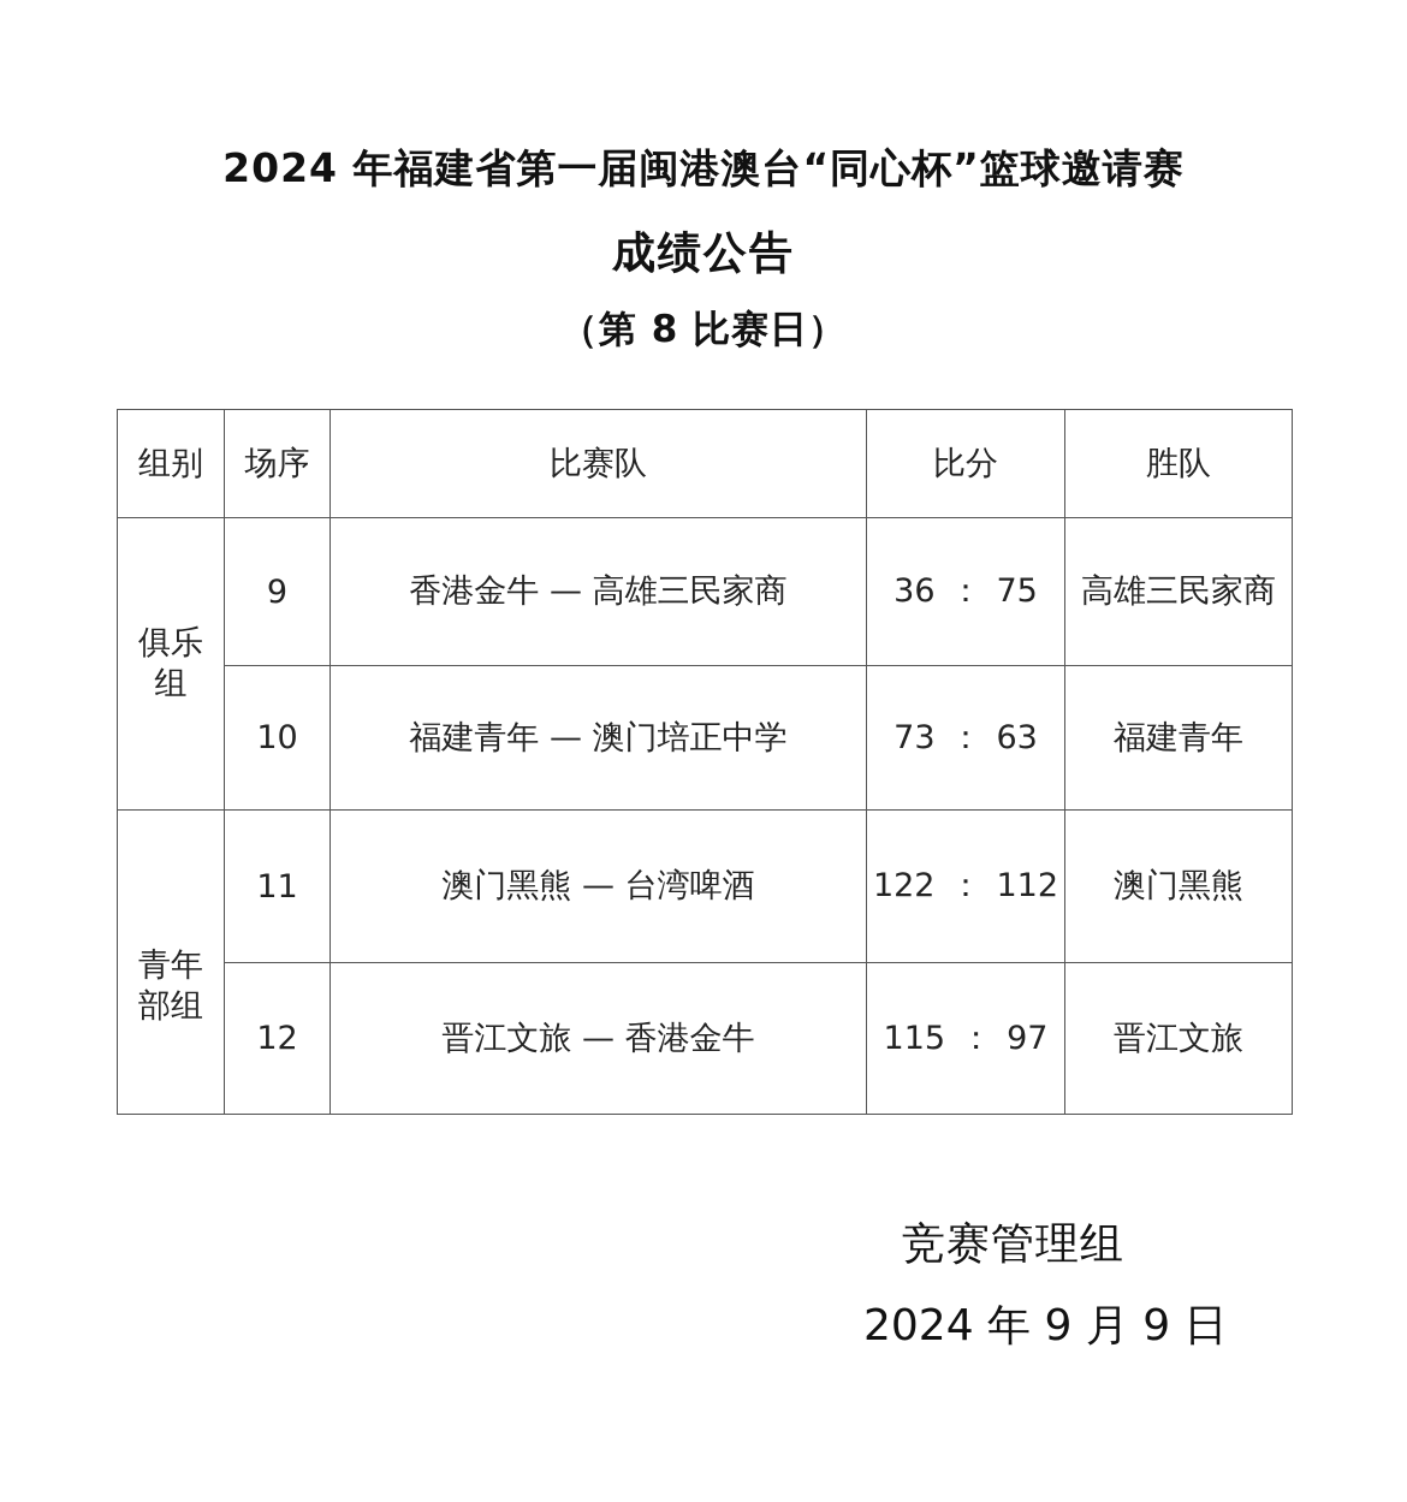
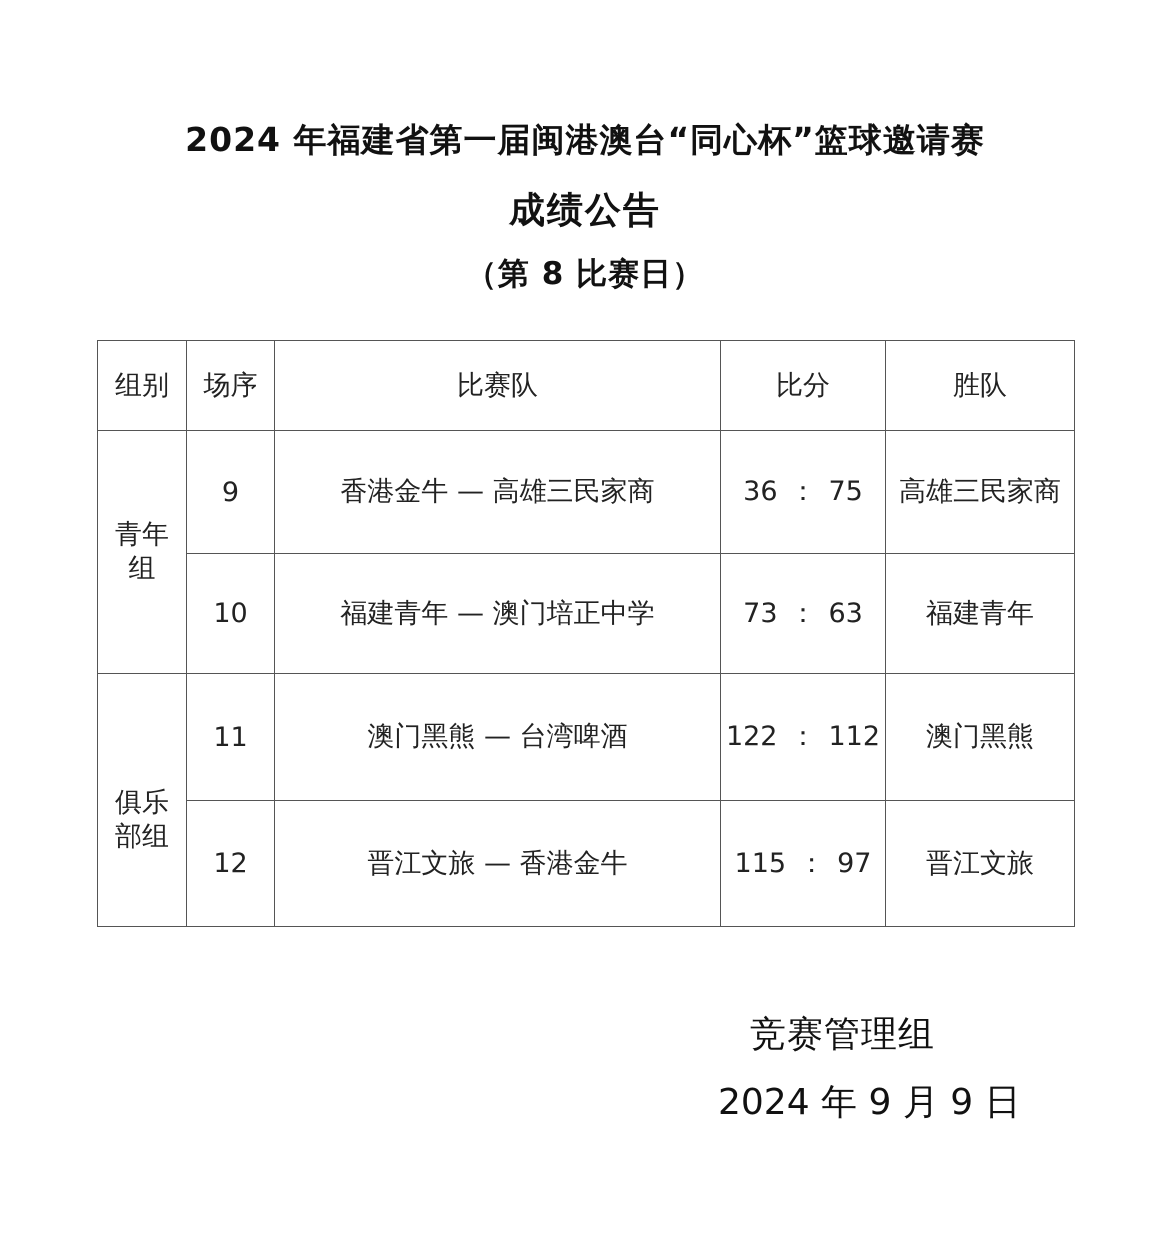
  2024 年福建省第一届闽港澳台“同心杯”篮球邀请赛
  成绩公告
  （第 8 比赛日）
  组别	场序	比赛队	比分	胜队
- 俱乐 组	9	香港金牛 — 高雄三民家商	36 ： 75	高雄三民家商
+ 青年 组	9	香港金牛 — 高雄三民家商	36 ： 75	高雄三民家商
  10	福建青年 — 澳门培正中学	73 ： 63	福建青年
- 青年 部组	11	澳门黑熊 — 台湾啤酒	122 ： 112	澳门黑熊
+ 俱乐 部组	11	澳门黑熊 — 台湾啤酒	122 ： 112	澳门黑熊
  12	晋江文旅 — 香港金牛	115 ： 97	晋江文旅
  竞赛管理组
  2024 年 9 月 9 日
